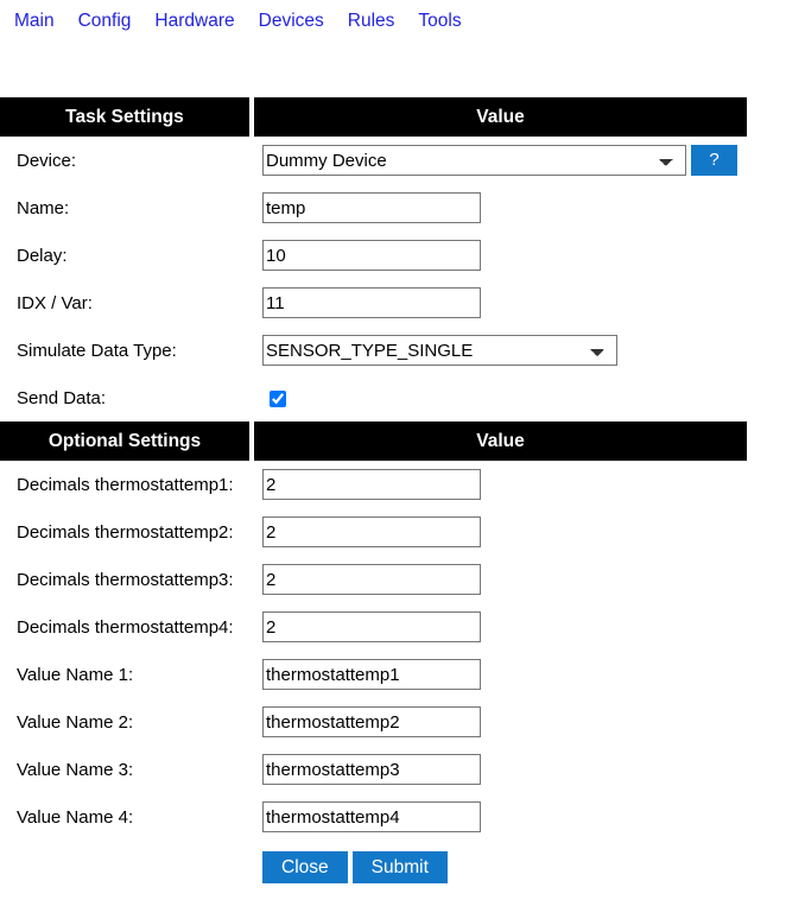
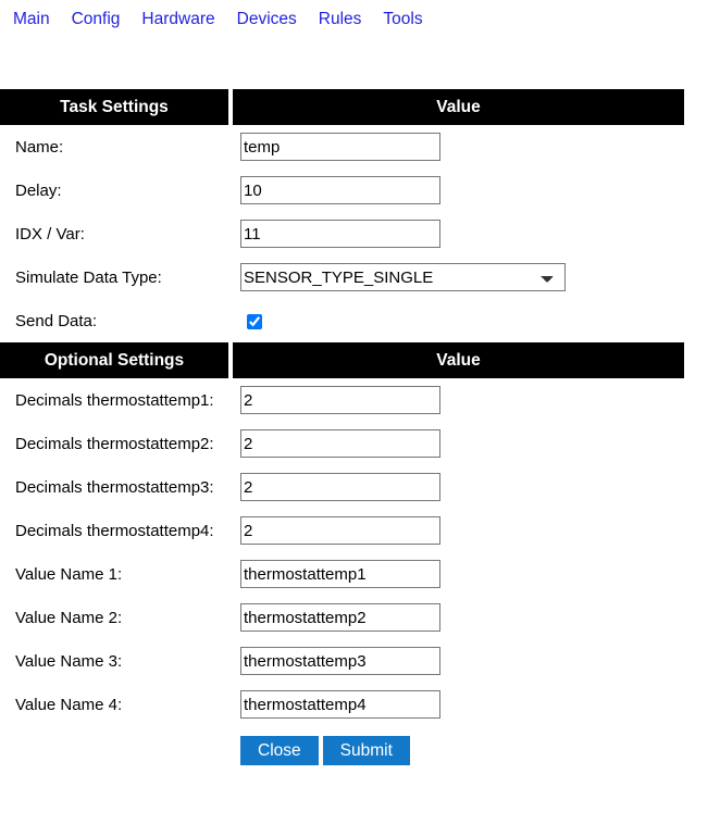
  Main Config Hardware Devices Rules Tools
  Task Settings	Value
- Device:	Dummy Device ?
  Name:	temp
  Delay:	10
  IDX / Var:	11
  Simulate Data Type:	SENSOR_TYPE_SINGLE
  Send Data:
  Optional Settings	Value
  Decimals thermostattemp1:	2
  Decimals thermostattemp2:	2
  Decimals thermostattemp3:	2
  Decimals thermostattemp4:	2
  Value Name 1:	thermostattemp1
  Value Name 2:	thermostattemp2
  Value Name 3:	thermostattemp3
  Value Name 4:	thermostattemp4
  Close Submit
